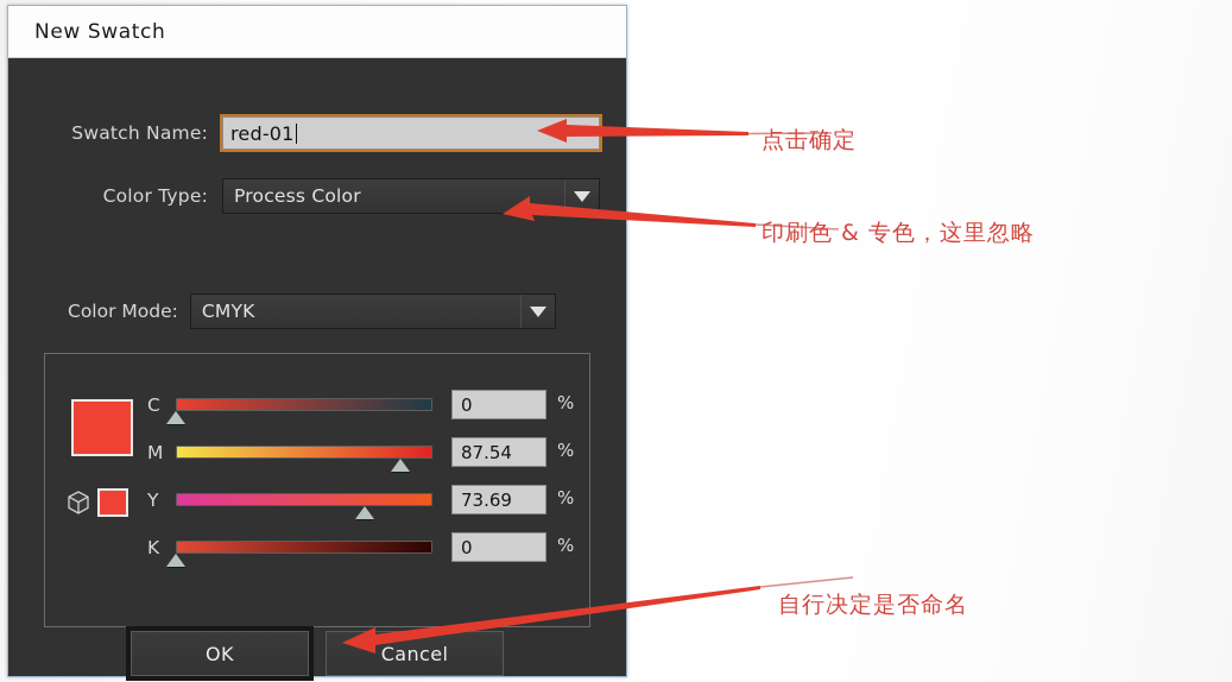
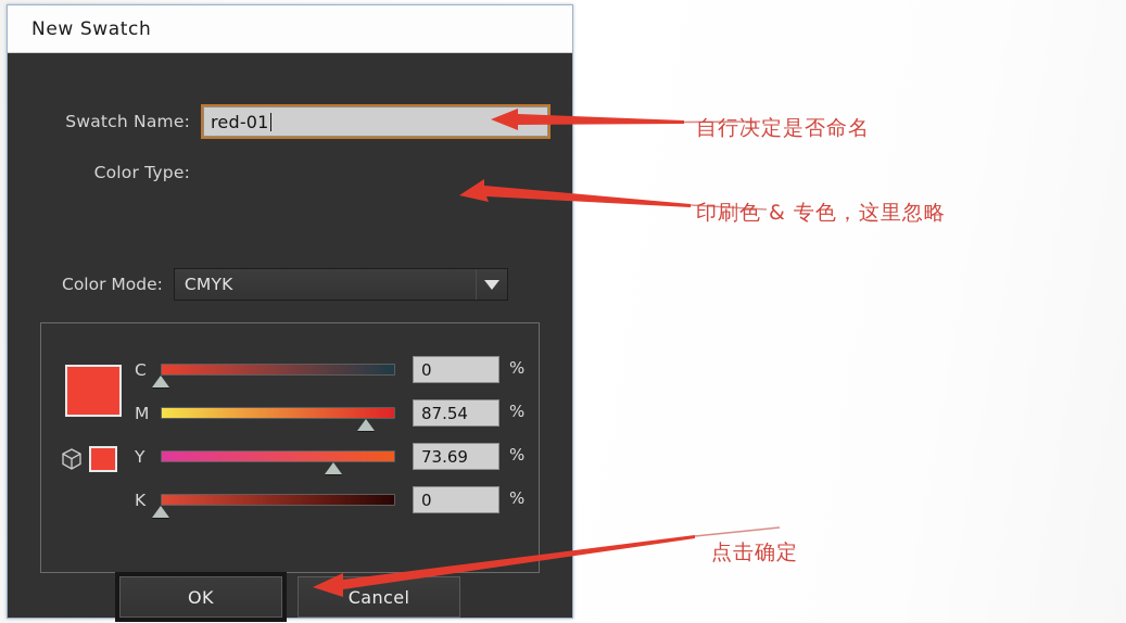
  New Swatch
  Swatch Name:
  red-01
  Color Type:
- Process Color
  Color Mode:
  CMYK
  C
  0
  %
  M
  87.54
  %
  Y
  73.69
  %
  K
  0
  %
  OK
  Cancel
- 点击确定
+ 自行决定是否命名
  印刷色 & 专色，这里忽略
- 自行决定是否命名
+ 点击确定
